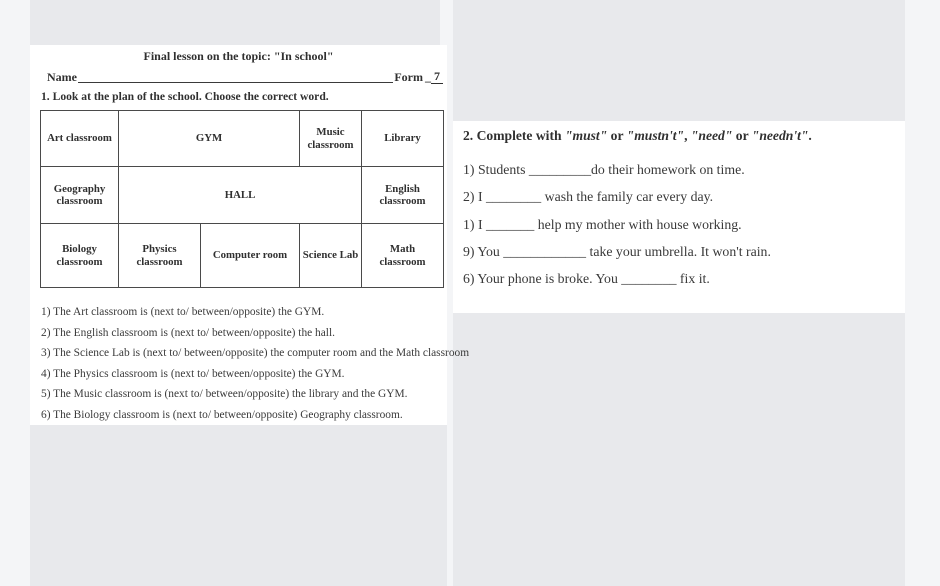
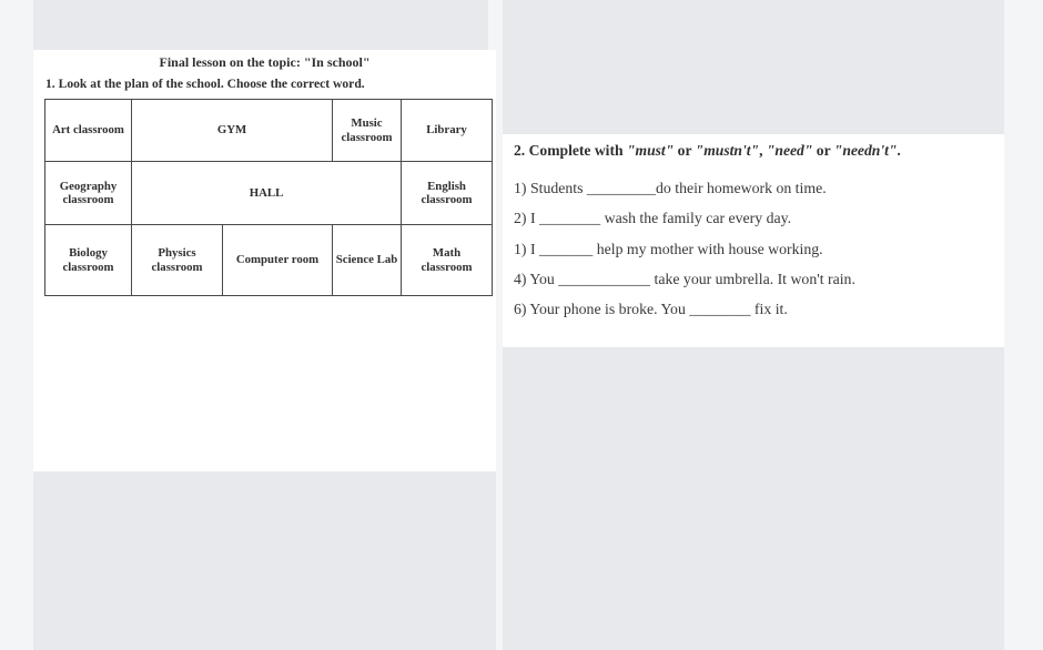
  Final lesson on the topic: "In school"
- Name
- Form
- _
- 7
  1. Look at the plan of the school. Choose the correct word.
  Art classroom	GYM	Music classroom	Library
  Geography classroom	HALL	English classroom
  Biology classroom	Physics classroom	Computer room	Science Lab	Math classroom
- 1) The Art classroom is (next to/ between/opposite) the GYM.
- 2) The English classroom is (next to/ between/opposite) the hall.
- 3) The Science Lab is (next to/ between/opposite) the computer room and the Math classroom
- 4) The Physics classroom is (next to/ between/opposite) the GYM.
- 5) The Music classroom is (next to/ between/opposite) the library and the GYM.
- 6) The Biology classroom is (next to/ between/opposite) Geography classroom.
  2. Complete with "must" or "mustn't", "need" or "needn't".
  1) Students _________do their homework on time.
  2) I ________ wash the family car every day.
  1) I _______ help my mother with house working.
- 9) You ____________ take your umbrella. It won't rain.
+ 4) You ____________ take your umbrella. It won't rain.
  6) Your phone is broke. You ________ fix it.
